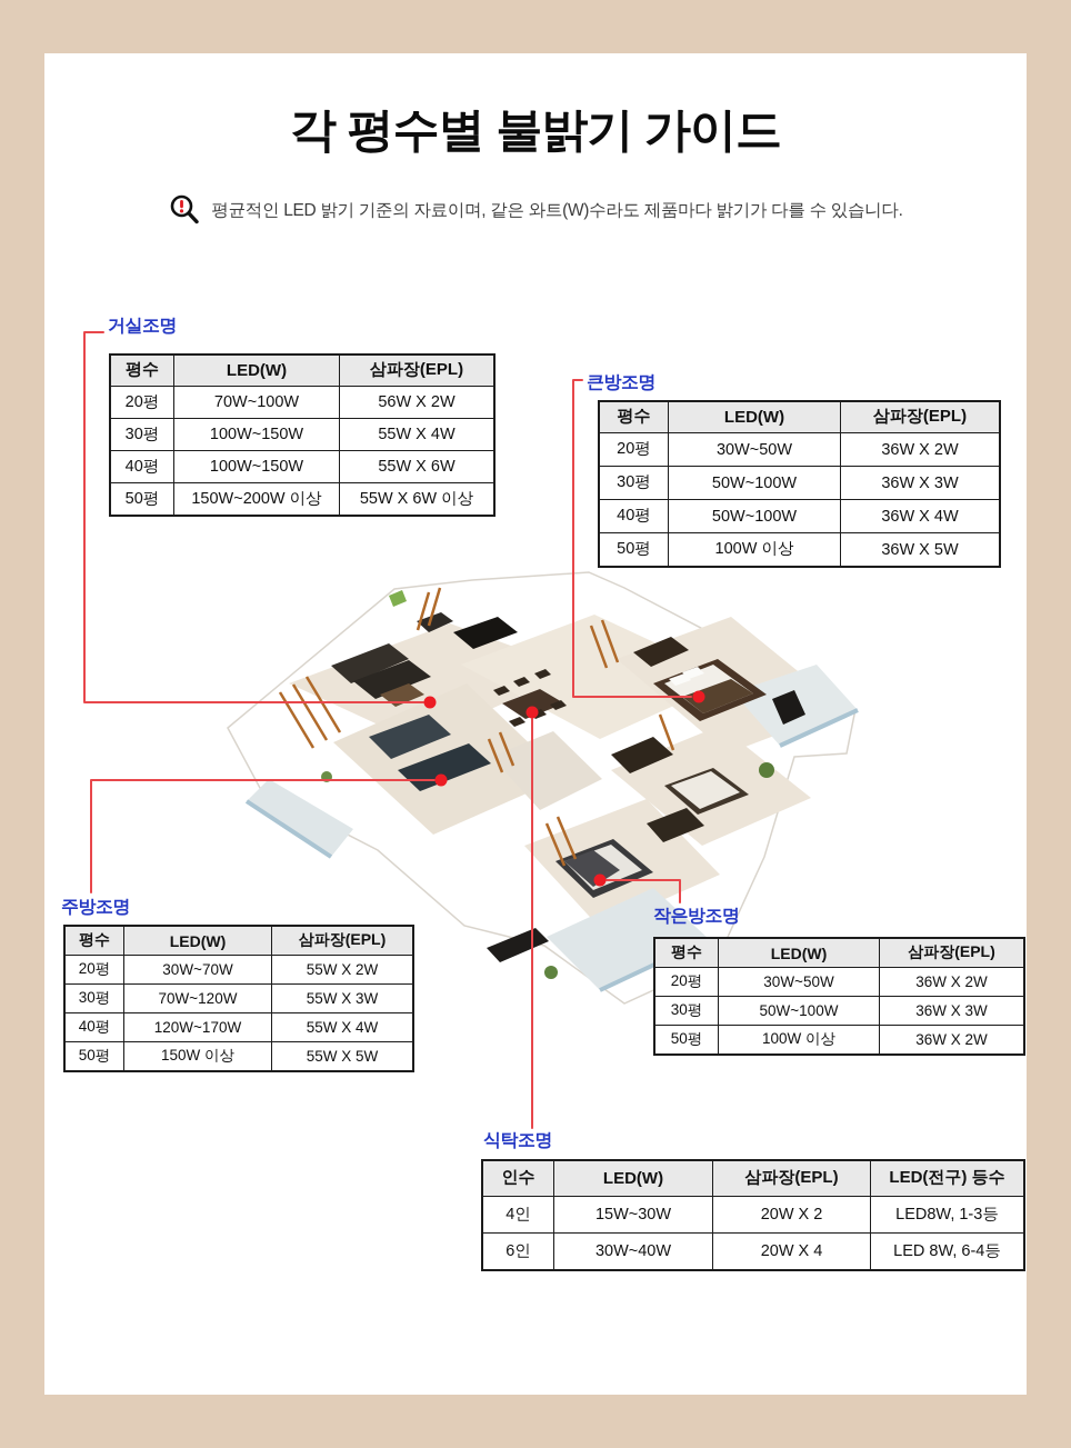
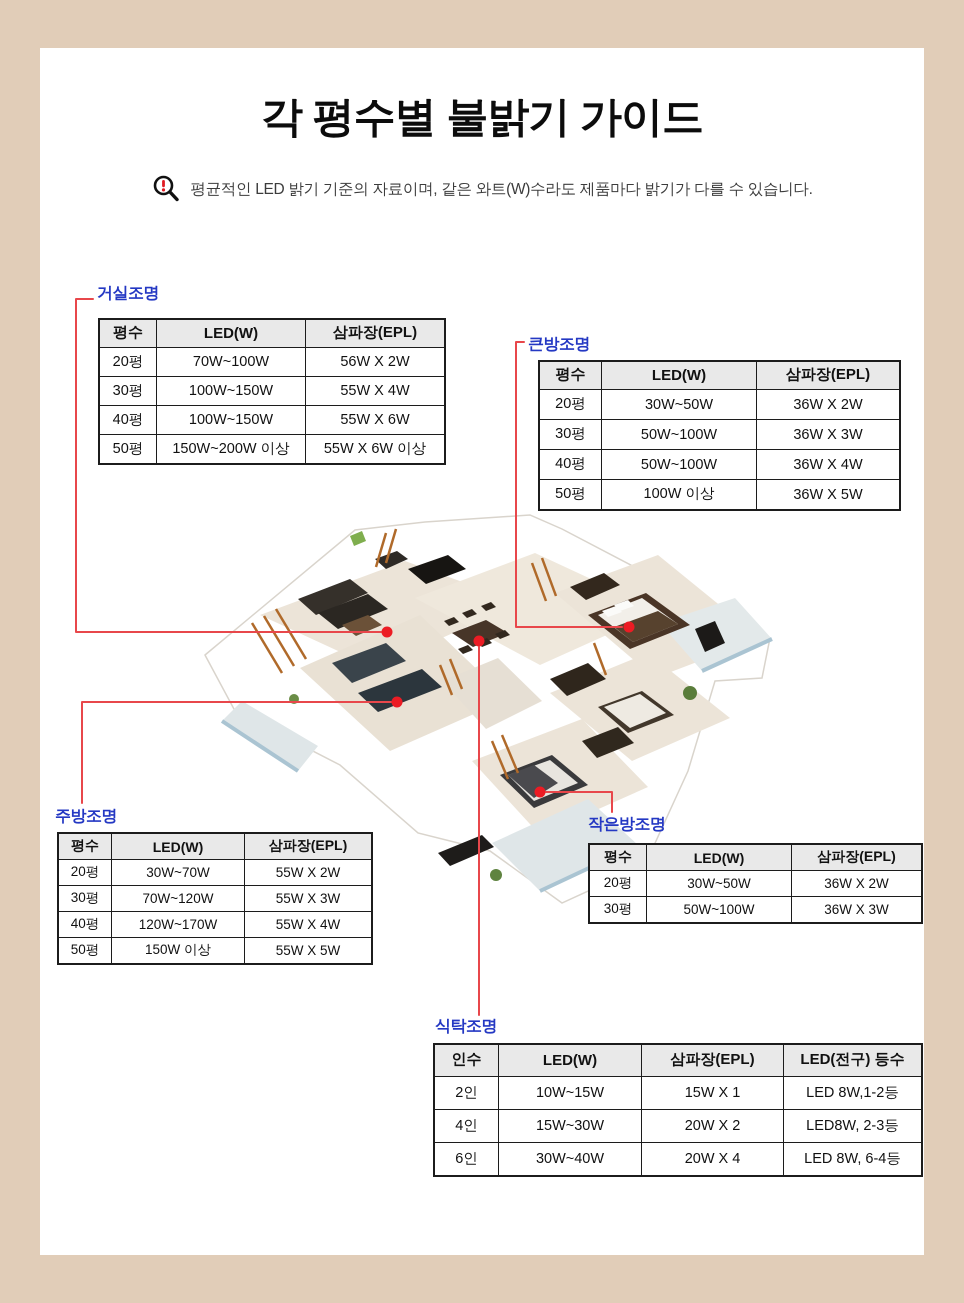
  각 평수별 불밝기 가이드
  평균적인 LED 밝기 기준의 자료이며, 같은 와트(W)수라도 제품마다 밝기가 다를 수 있습니다.
  거실조명
  큰방조명
  주방조명
  작은방조명
  식탁조명
  평수	LED(W)	삼파장(EPL)
  20평	70W~100W	56W X 2W
  30평	100W~150W	55W X 4W
  40평	100W~150W	55W X 6W
  50평	150W~200W 이상	55W X 6W 이상
  평수	LED(W)	삼파장(EPL)
  20평	30W~50W	36W X 2W
  30평	50W~100W	36W X 3W
  40평	50W~100W	36W X 4W
  50평	100W 이상	36W X 5W
  평수	LED(W)	삼파장(EPL)
  20평	30W~70W	55W X 2W
  30평	70W~120W	55W X 3W
  40평	120W~170W	55W X 4W
  50평	150W 이상	55W X 5W
  평수	LED(W)	삼파장(EPL)
  20평	30W~50W	36W X 2W
  30평	50W~100W	36W X 3W
- 50평	100W 이상	36W X 2W
  인수	LED(W)	삼파장(EPL)	LED(전구) 등수
+ 2인	10W~15W	15W X 1	LED 8W,1-2등
- 4인	15W~30W	20W X 2	LED8W, 1-3등
+ 4인	15W~30W	20W X 2	LED8W, 2-3등
  6인	30W~40W	20W X 4	LED 8W, 6-4등
